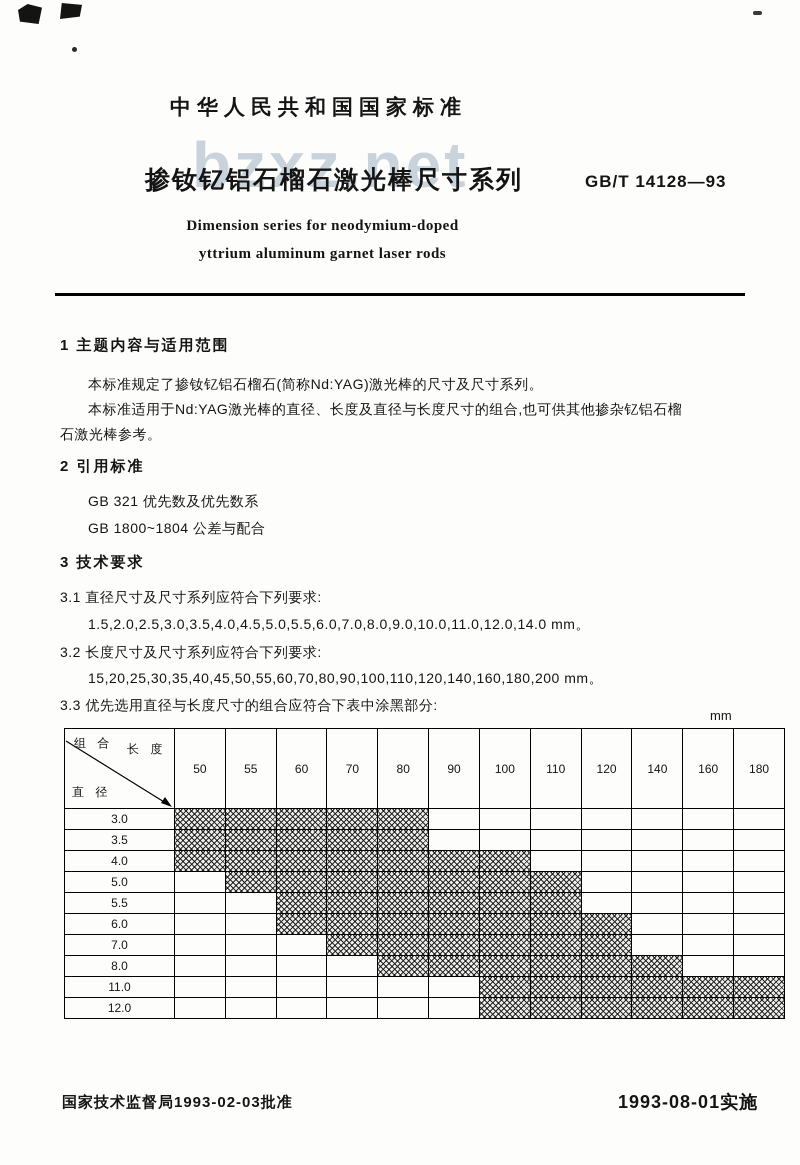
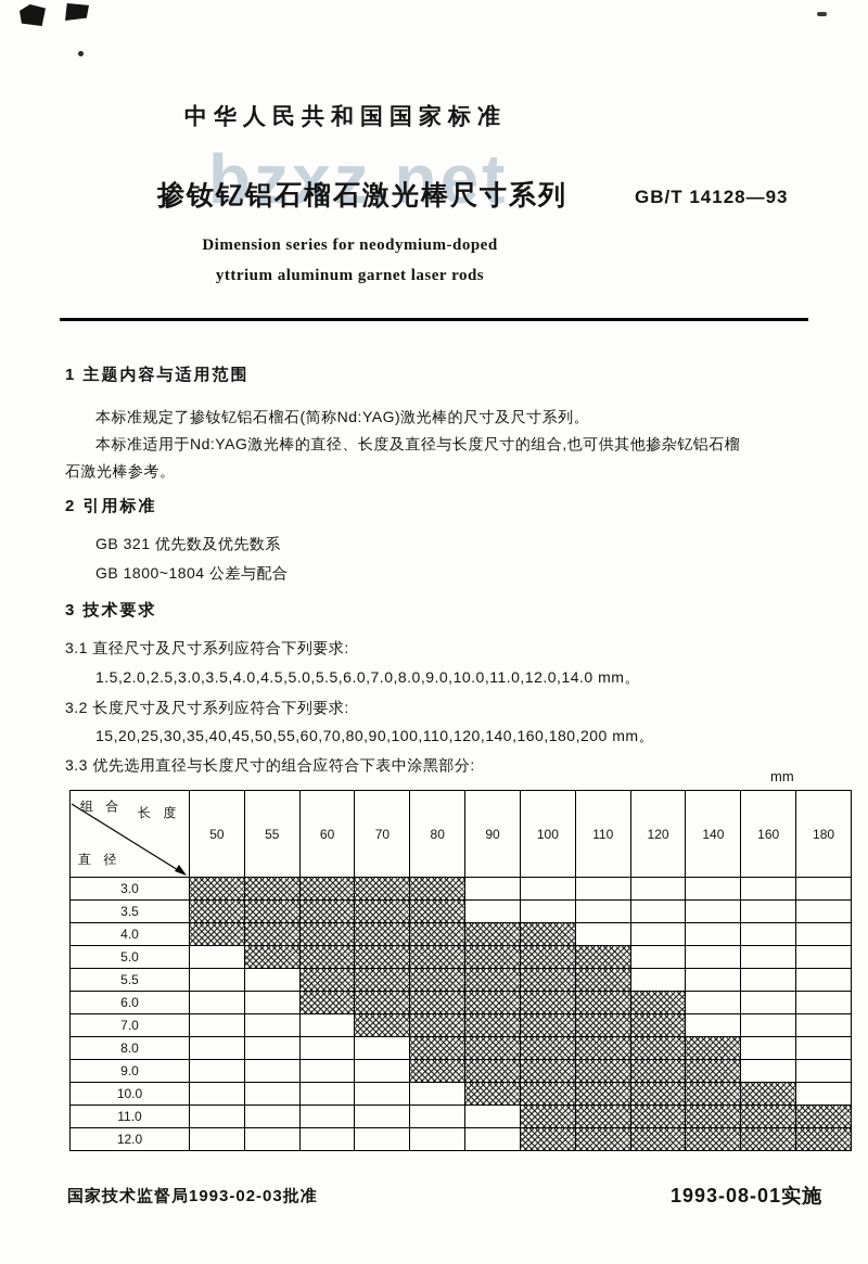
  bzxz.net
  中华人民共和国国家标准
  掺钕钇铝石榴石激光棒尺寸系列
  GB/T 14128—93
  Dimension series for neodymium-doped
  yttrium aluminum garnet laser rods
  1 主题内容与适用范围
  本标准规定了掺钕钇铝石榴石(简称Nd:YAG)激光棒的尺寸及尺寸系列。
  本标准适用于Nd:YAG激光棒的直径、长度及直径与长度尺寸的组合,也可供其他掺杂钇铝石榴
  石激光棒参考。
  2 引用标准
  GB 321 优先数及优先数系
  GB 1800~1804 公差与配合
  3 技术要求
  3.1 直径尺寸及尺寸系列应符合下列要求:
  1.5,2.0,2.5,3.0,3.5,4.0,4.5,5.0,5.5,6.0,7.0,8.0,9.0,10.0,11.0,12.0,14.0 mm。
  3.2 长度尺寸及尺寸系列应符合下列要求:
  15,20,25,30,35,40,45,50,55,60,70,80,90,100,110,120,140,160,180,200 mm。
  3.3 优先选用直径与长度尺寸的组合应符合下表中涂黑部分:
  mm
  组 合 长 度 直 径	50	55	60	70	80	90	100	110	120	140	160	180
  3.0
  3.5
  4.0
  5.0
  5.5
  6.0
  7.0
  8.0
+ 9.0
+ 10.0
  11.0
  12.0
  国家技术监督局1993-02-03批准
  1993-08-01实施
